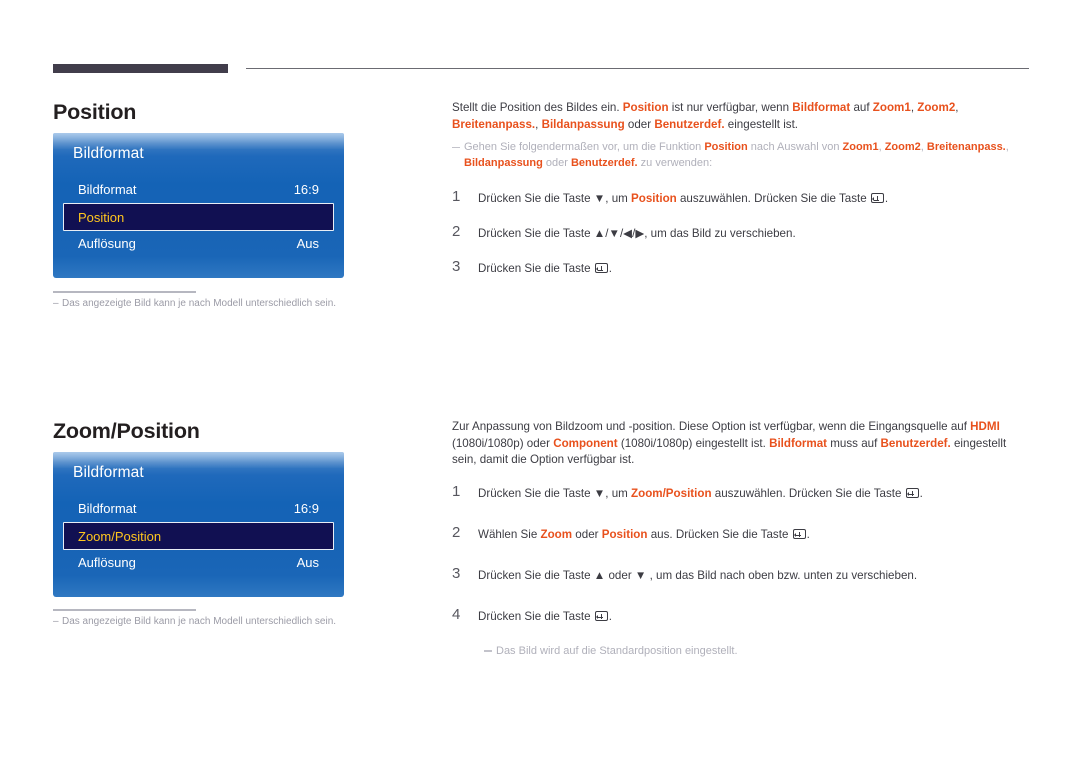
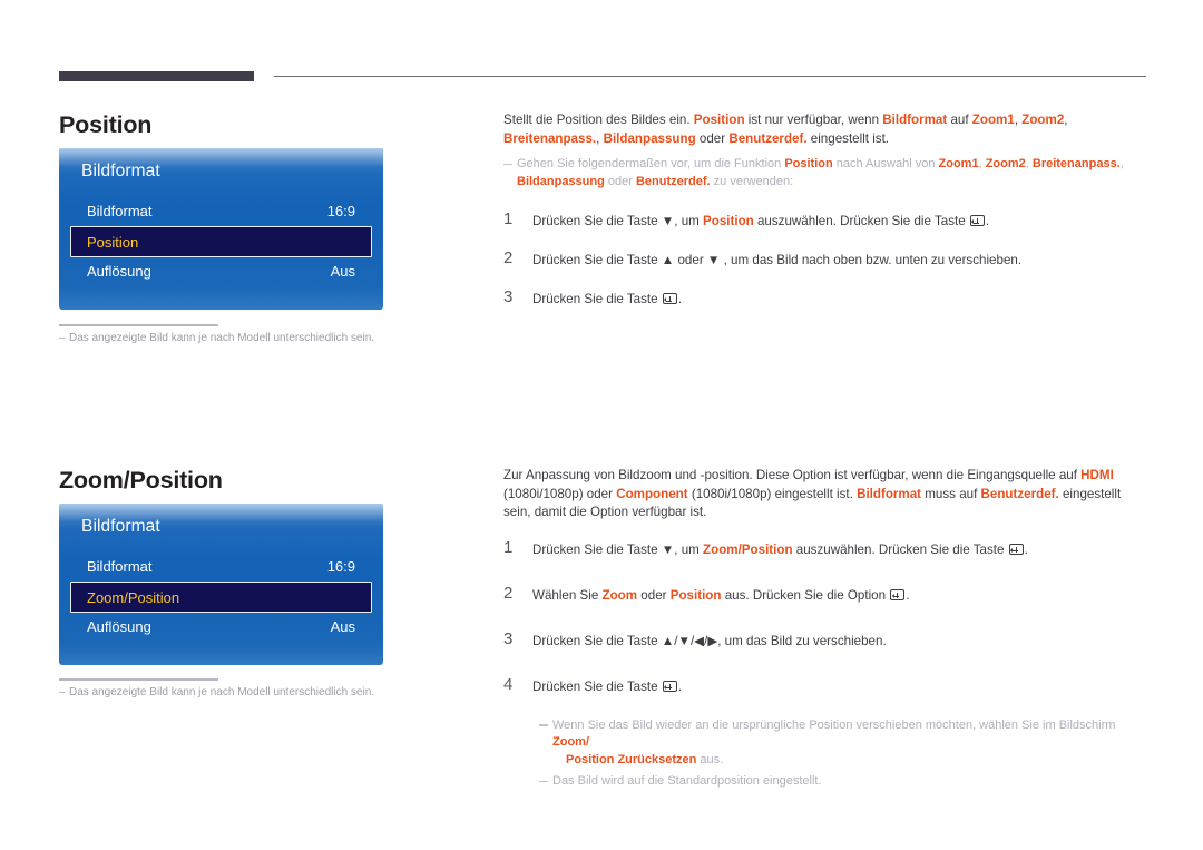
  Position
  Bildformat
  Bildformat
  16:9
  Position
  Auflösung
  Aus
  – Das angezeigte Bild kann je nach Modell unterschiedlich sein.
  Stellt die Position des Bildes ein. Position ist nur verfügbar, wenn Bildformat auf Zoom1, Zoom2, Breitenanpass., Bildanpassung oder Benutzerdef. eingestellt ist.
  Gehen Sie folgendermaßen vor, um die Funktion Position nach Auswahl von Zoom1, Zoom2, Breitenanpass., Bildanpassung oder Benutzerdef. zu verwenden:
  1
  Drücken Sie die Taste ▼, um Position auszuwählen. Drücken Sie die Taste .
  2
- Drücken Sie die Taste ▲/▼/◀/▶, um das Bild zu verschieben.
+ Drücken Sie die Taste ▲ oder ▼ , um das Bild nach oben bzw. unten zu verschieben.
  3
  Drücken Sie die Taste .
  Zoom/Position
  Bildformat
  Bildformat
  16:9
  Zoom/Position
  Auflösung
  Aus
  – Das angezeigte Bild kann je nach Modell unterschiedlich sein.
  Zur Anpassung von Bildzoom und -position. Diese Option ist verfügbar, wenn die Eingangsquelle auf HDMI (1080i/1080p) oder Component (1080i/1080p) eingestellt ist. Bildformat muss auf Benutzerdef. eingestellt sein, damit die Option verfügbar ist.
  1
  Drücken Sie die Taste ▼, um Zoom/Position auszuwählen. Drücken Sie die Taste .
  2
- Wählen Sie Zoom oder Position aus. Drücken Sie die Taste .
+ Wählen Sie Zoom oder Position aus. Drücken Sie die Option .
  3
- Drücken Sie die Taste ▲ oder ▼ , um das Bild nach oben bzw. unten zu verschieben.
+ Drücken Sie die Taste ▲/▼/◀/▶, um das Bild zu verschieben.
  4
  Drücken Sie die Taste .
+ Wenn Sie das Bild wieder an die ursprüngliche Position verschieben möchten, wählen Sie im Bildschirm Zoom/
+ Position Zurücksetzen aus.
  Das Bild wird auf die Standardposition eingestellt.
